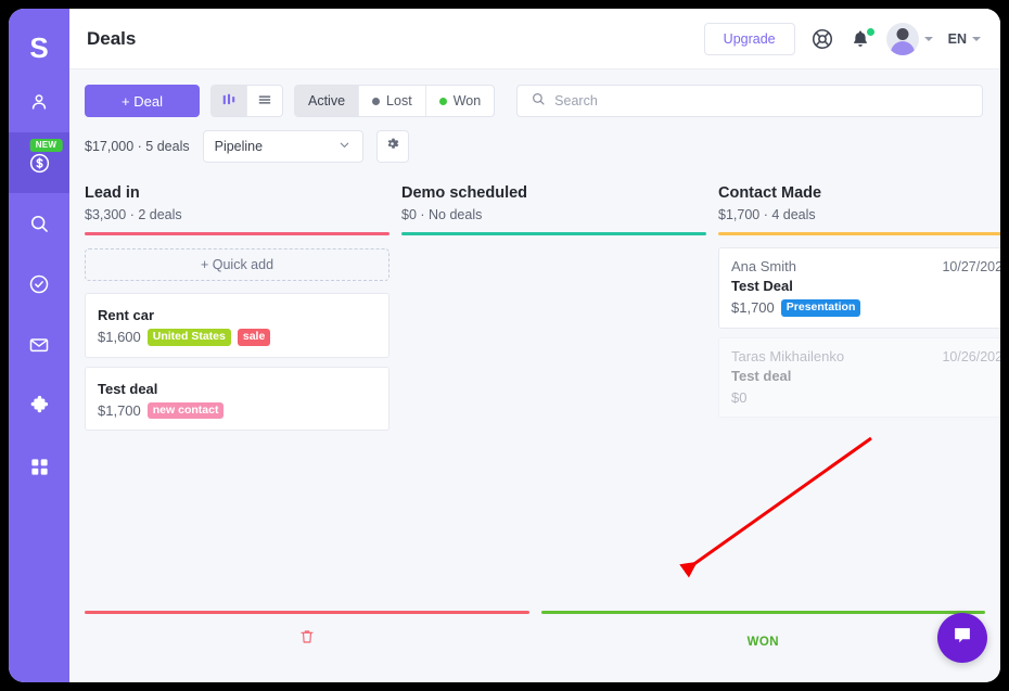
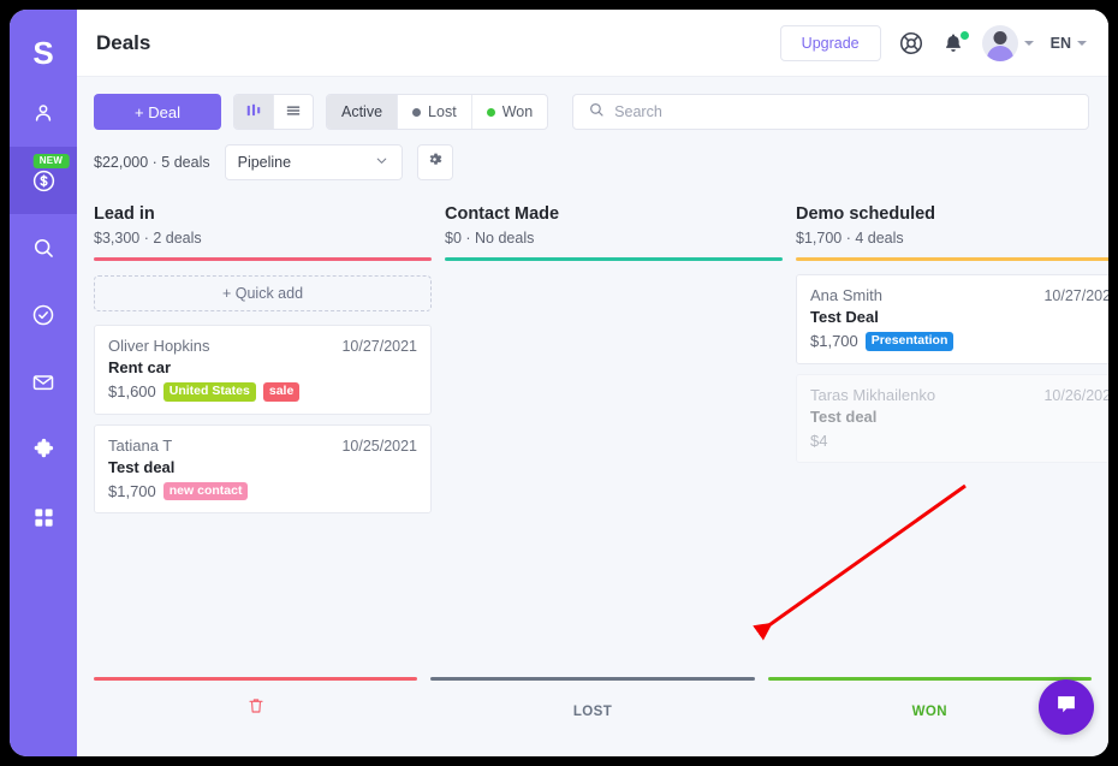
  S
  NEW
  Deals
  Upgrade
  EN
  + Deal
  Active
  Lost
  Won
  Search
- $17,000 · 5 deals
+ $22,000 · 5 deals
  Pipeline
  Lead in
  $3,300 · 2 deals
  + Quick add
+ Oliver Hopkins
+ 10/27/2021
  Rent car
  $1,600
  United States
  sale
+ Tatiana T
+ 10/25/2021
  Test deal
  $1,700
  new contact
- Demo scheduled
+ Contact Made
  $0 · No deals
- Contact Made
+ Demo scheduled
  $1,700 · 4 deals
  Ana Smith
  10/27/202
  Test Deal
  $1,700
  Presentation
  Taras Mikhailenko
  10/26/202
  Test deal
- $0
+ $4
+ LOST
  WON
